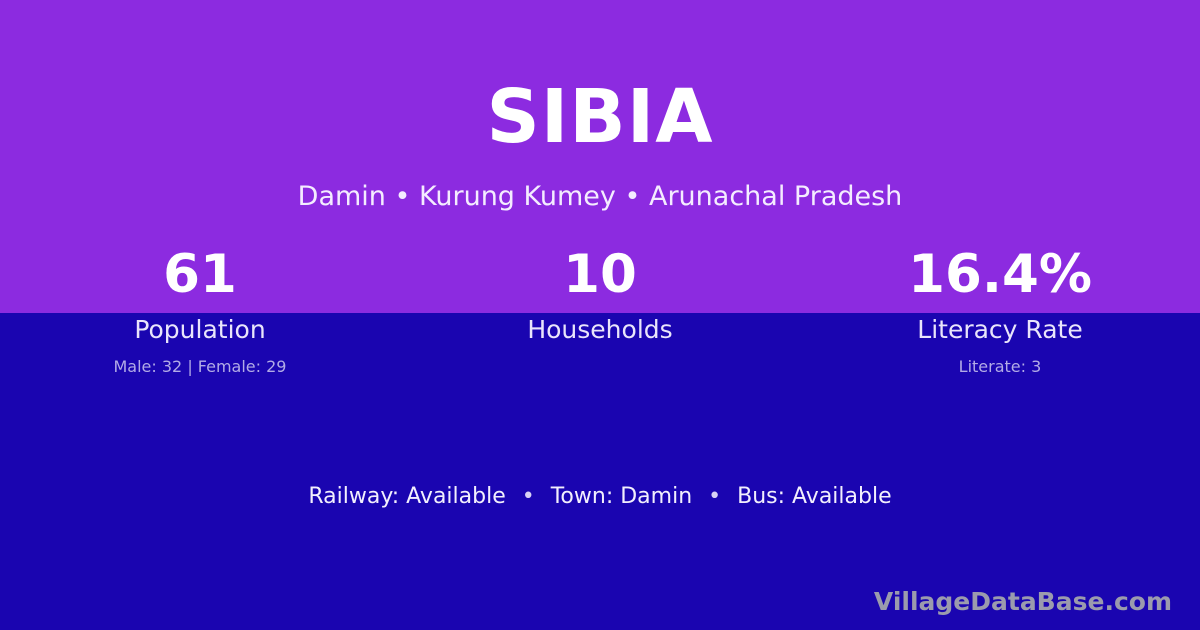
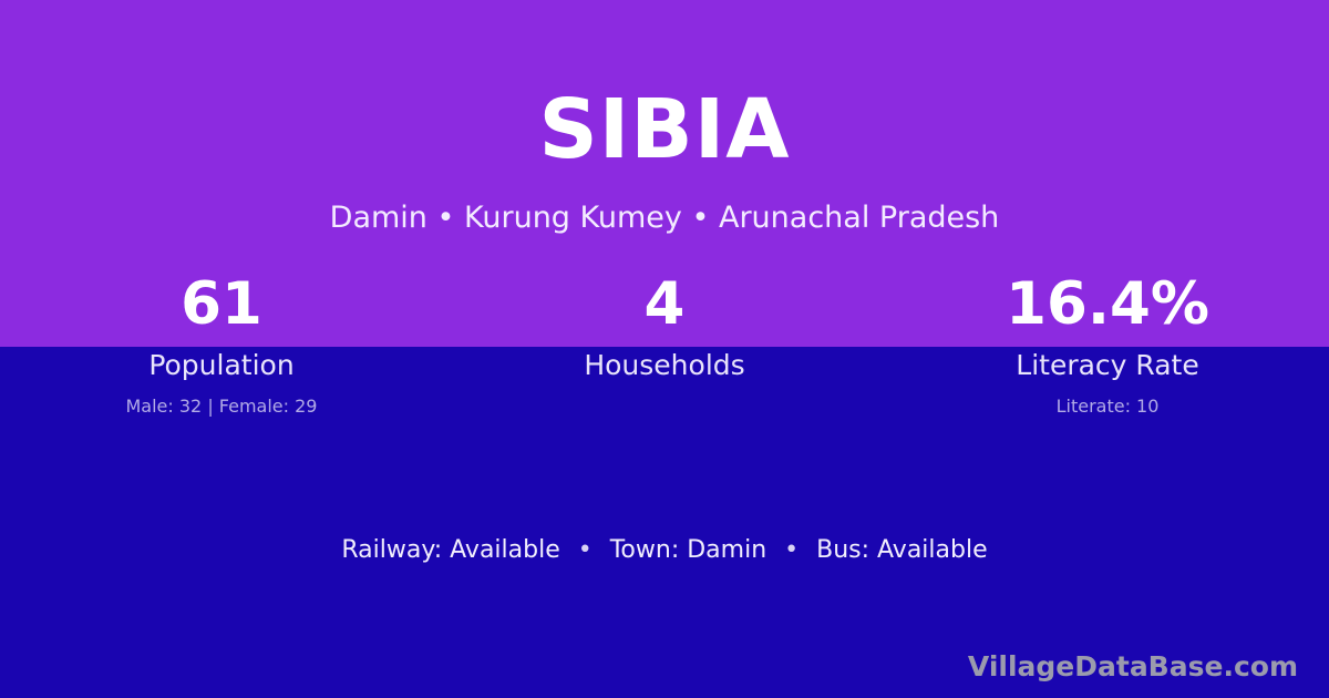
  SIBIA
  Damin • Kurung Kumey • Arunachal Pradesh
  61
  Population
  Male: 32 | Female: 29
- 10
+ 4
  Households
  16.4%
  Literacy Rate
- Literate: 3
+ Literate: 10
  Railway: Available • Town: Damin • Bus: Available
  VillageDataBase.com
